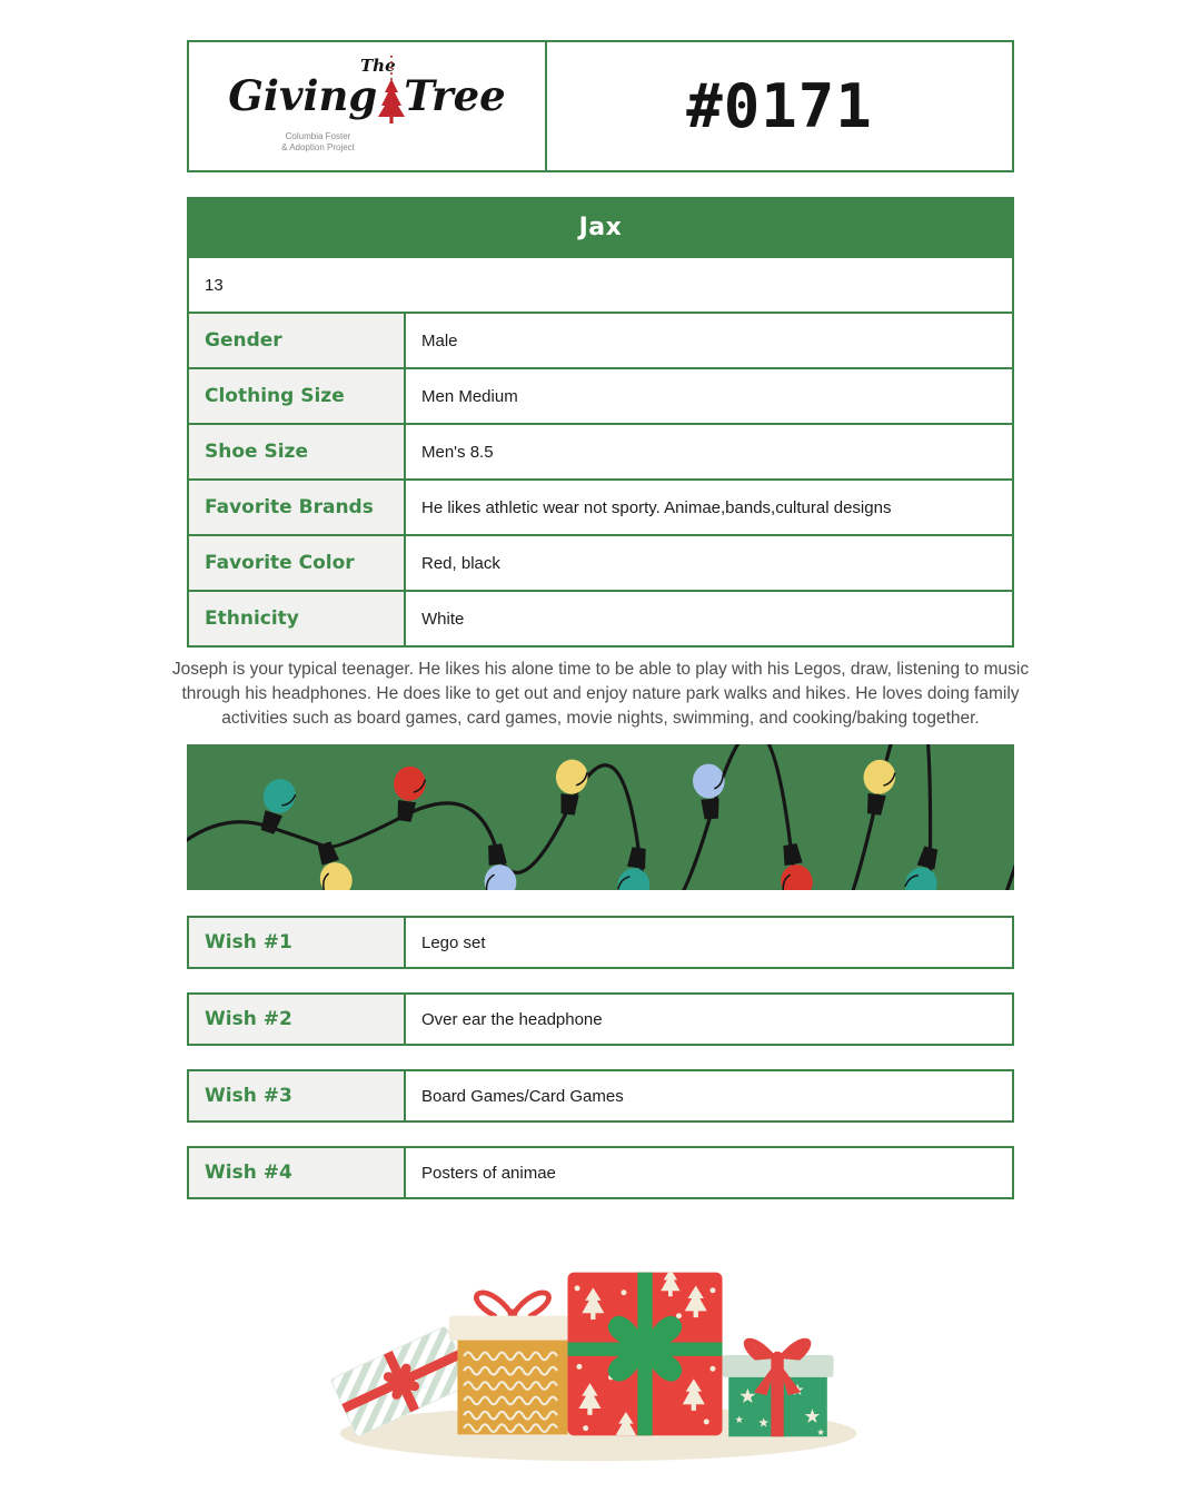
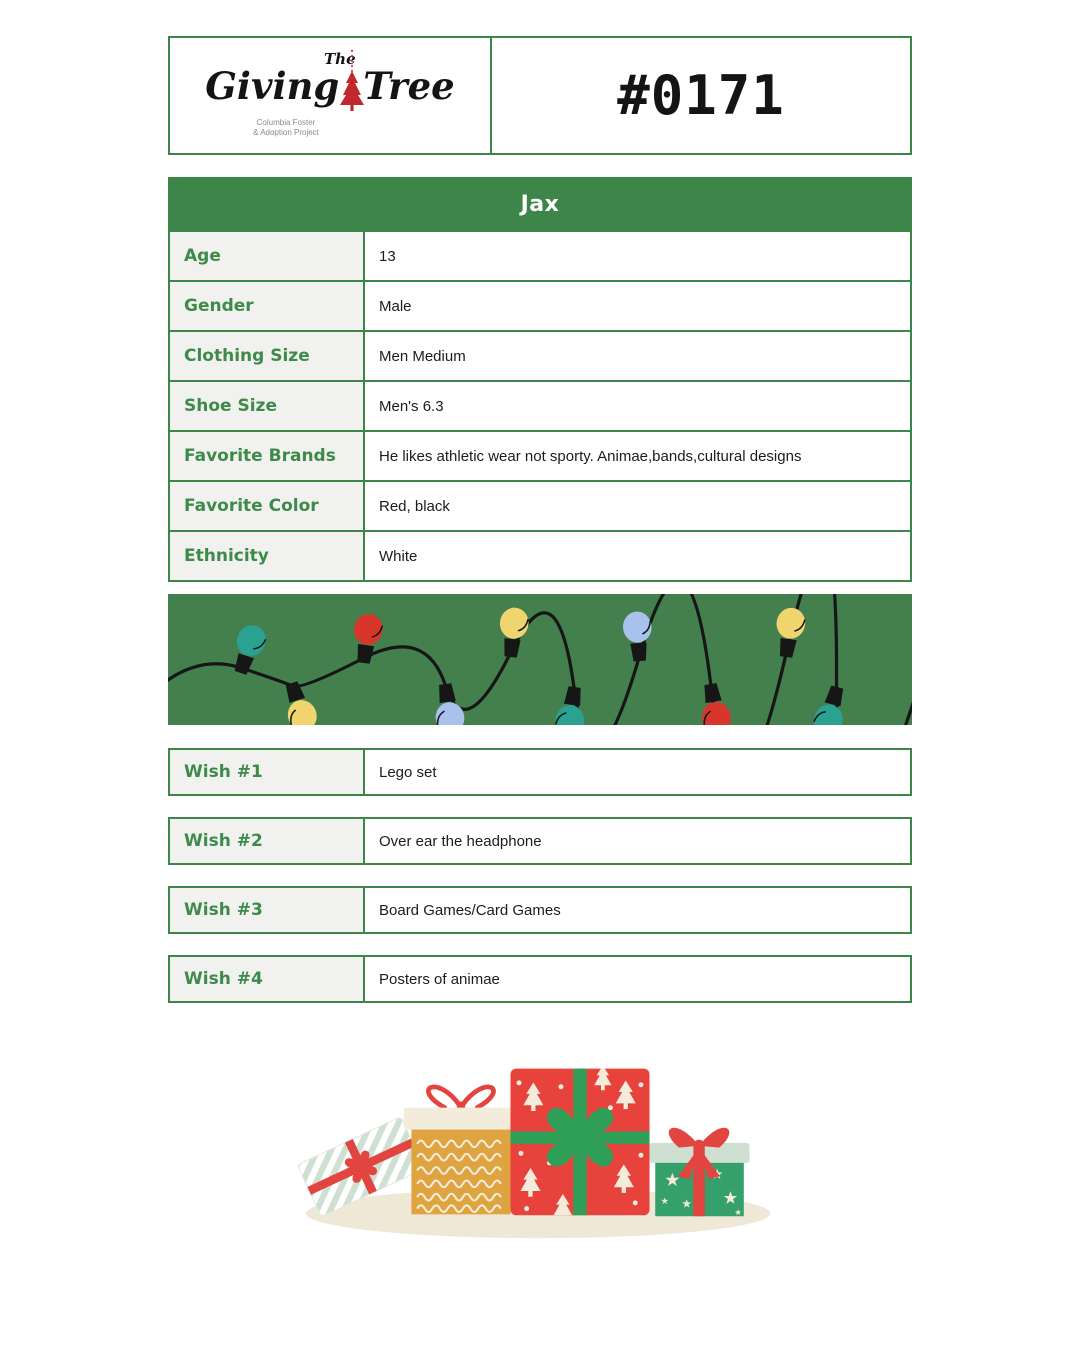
  The
  Giving
  Tree
  Columbia Foster
  & Adoption Project
  #0171
  Jax
+ Age
  13
  Gender
  Male
  Clothing Size
  Men Medium
  Shoe Size
- Men's 8.5
+ Men's 6.3
  Favorite Brands
  He likes athletic wear not sporty. Animae,bands,cultural designs
  Favorite Color
  Red, black
  Ethnicity
  White
- Joseph is your typical teenager. He likes his alone time to be able to play with his Legos, draw, listening to music through his headphones. He does like to get out and enjoy nature park walks and hikes. He loves doing family activities such as board games, card games, movie nights, swimming, and cooking/baking together.
  Wish #1
  Lego set
  Wish #2
  Over ear the headphone
  Wish #3
  Board Games/Card Games
  Wish #4
  Posters of animae
